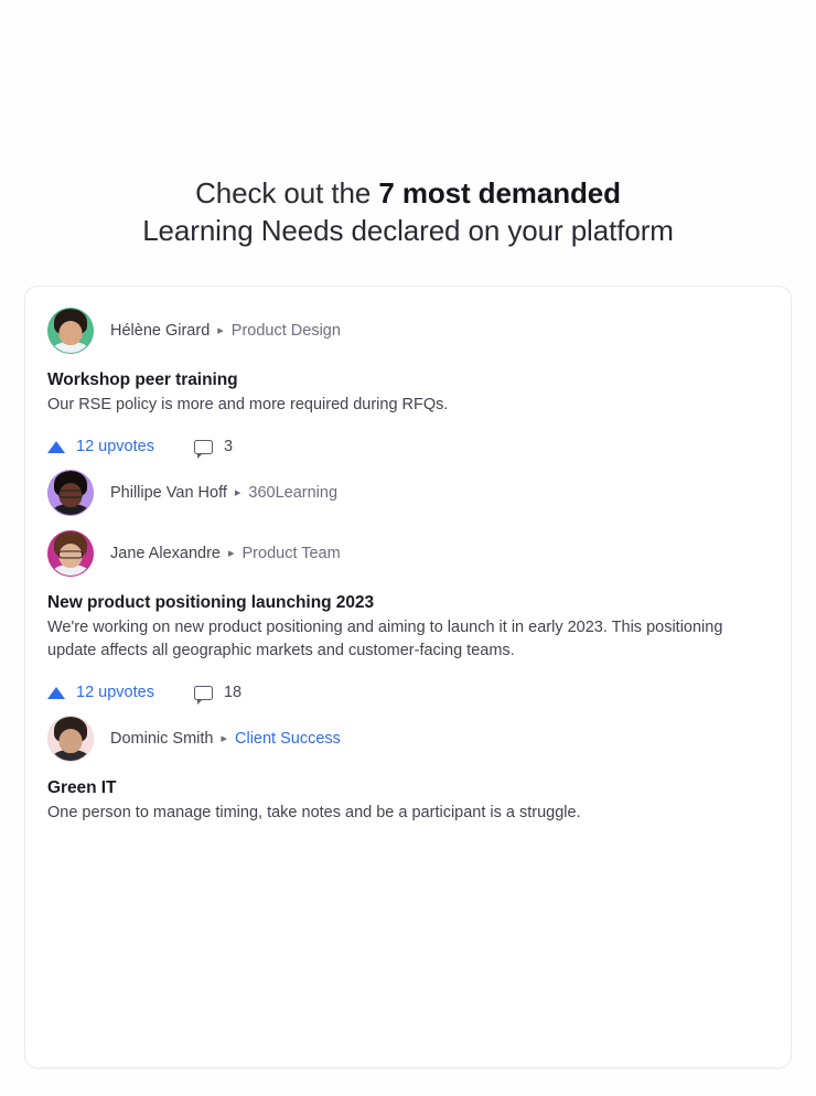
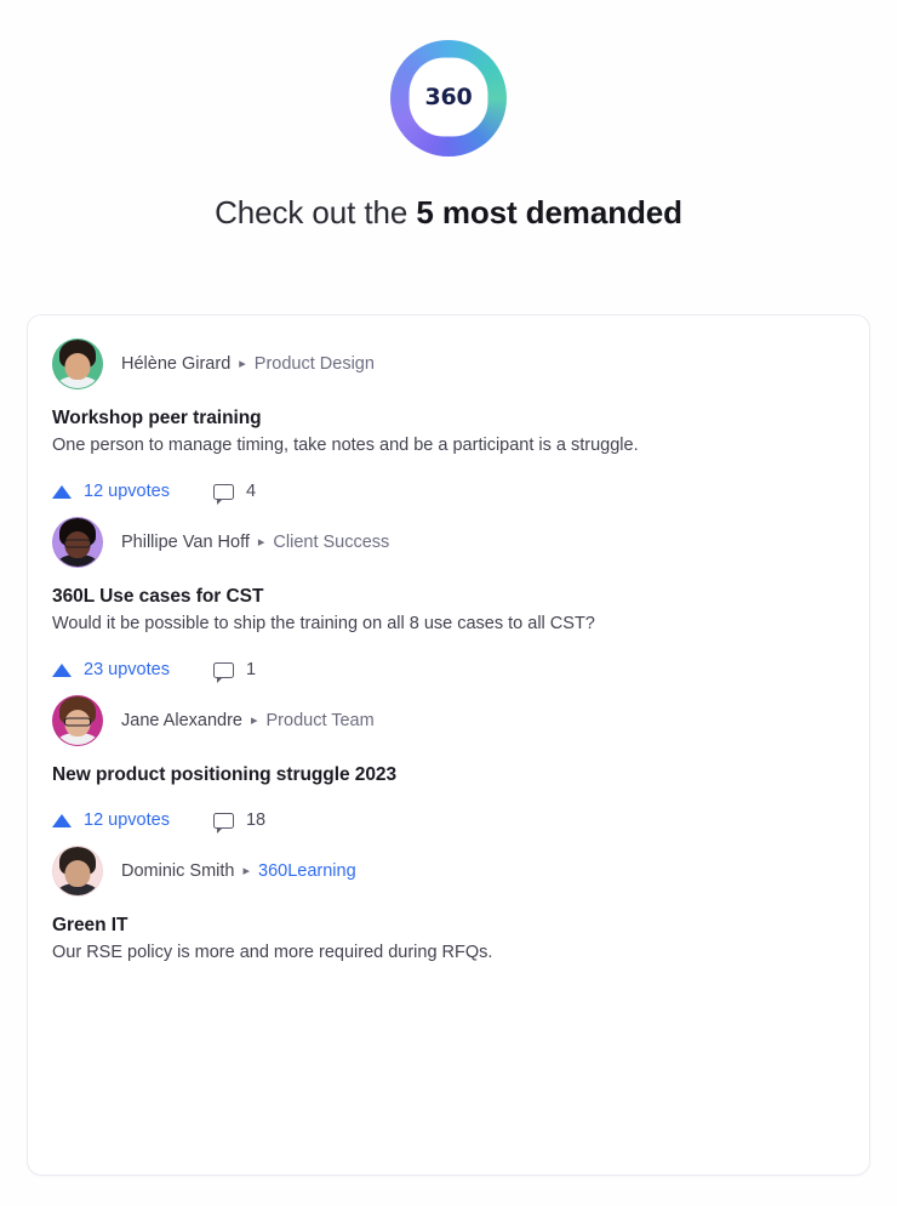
+ 360
- Check out the 7 most demanded
+ Check out the 5 most demanded
- Learning Needs declared on your platform
  Hélène Girard
  ▸
  Product Design
  Workshop peer training
- Our RSE policy is more and more required during RFQs.
+ One person to manage timing, take notes and be a participant is a struggle.
  12 upvotes
- 3
+ 4
  Phillipe Van Hoff
  ▸
- 360Learning
+ Client Success
+ 360L Use cases for CST
+ Would it be possible to ship the training on all 8 use cases to all CST?
+ 23 upvotes
+ 1
  Jane Alexandre
  ▸
  Product Team
- New product positioning launching 2023
+ New product positioning struggle 2023
- We're working on new product positioning and aiming to launch it in early 2023. This positioning update affects all geographic markets and customer-facing teams.
  12 upvotes
  18
  Dominic Smith
  ▸
- Client Success
+ 360Learning
  Green IT
- One person to manage timing, take notes and be a participant is a struggle.
+ Our RSE policy is more and more required during RFQs.
